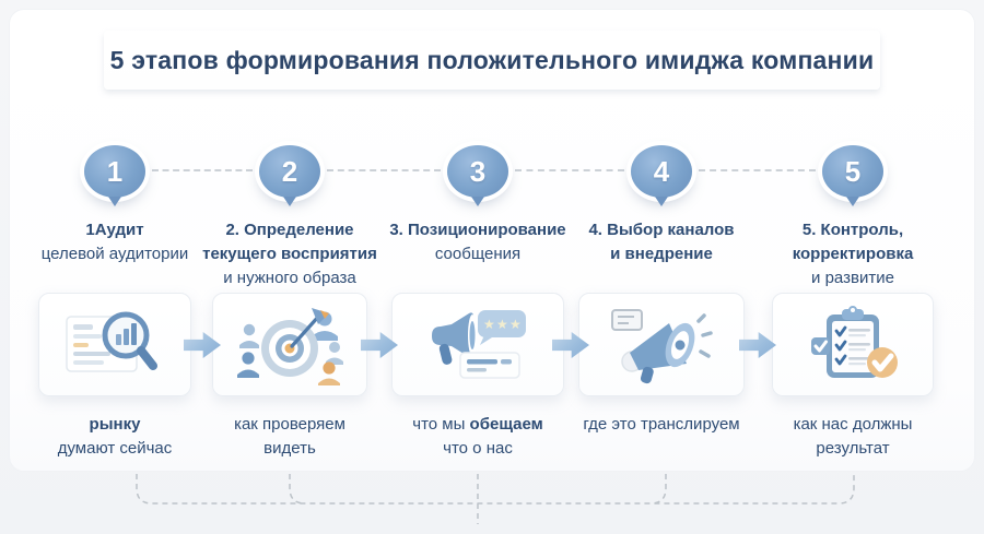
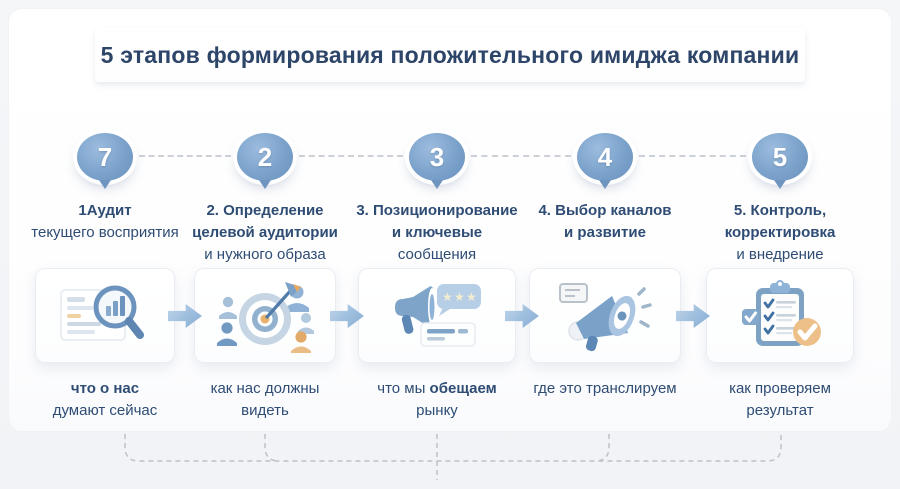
  5 этапов формирования положительного имиджа компании
- 1
+ 7
  1Аудит
- целевой аудитории
+ текущего восприятия
- рынку
+ что о нас
  думают сейчас
  2
  2. Определение
- текущего восприятия
+ целевой аудитории
  и нужного образа
- как проверяем
+ как нас должны
  видеть
  3
  3. Позиционирование
+ и ключевые
  сообщения
  ★
  ★
  ★
  что мы обещаем
- что о нас
+ рынку
  4
  4. Выбор каналов
- и внедрение
+ и развитие
  где это транслируем
  5
  5. Контроль,
  корректировка
- и развитие
+ и внедрение
- как нас должны
+ как проверяем
  результат
